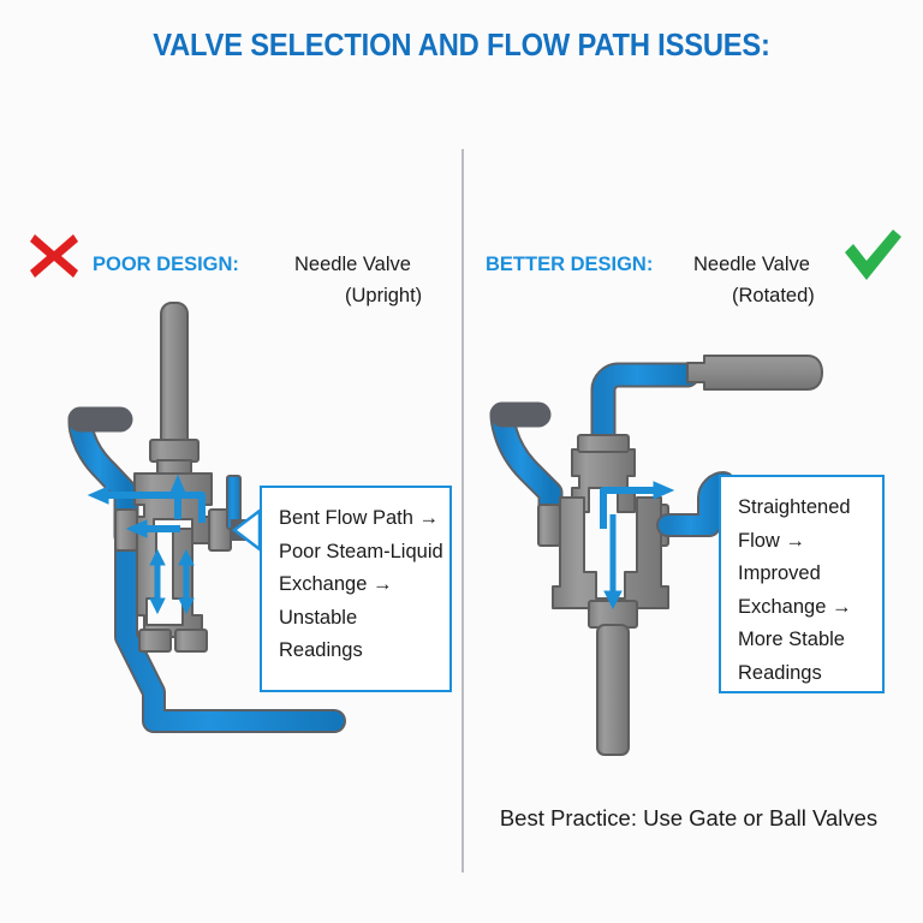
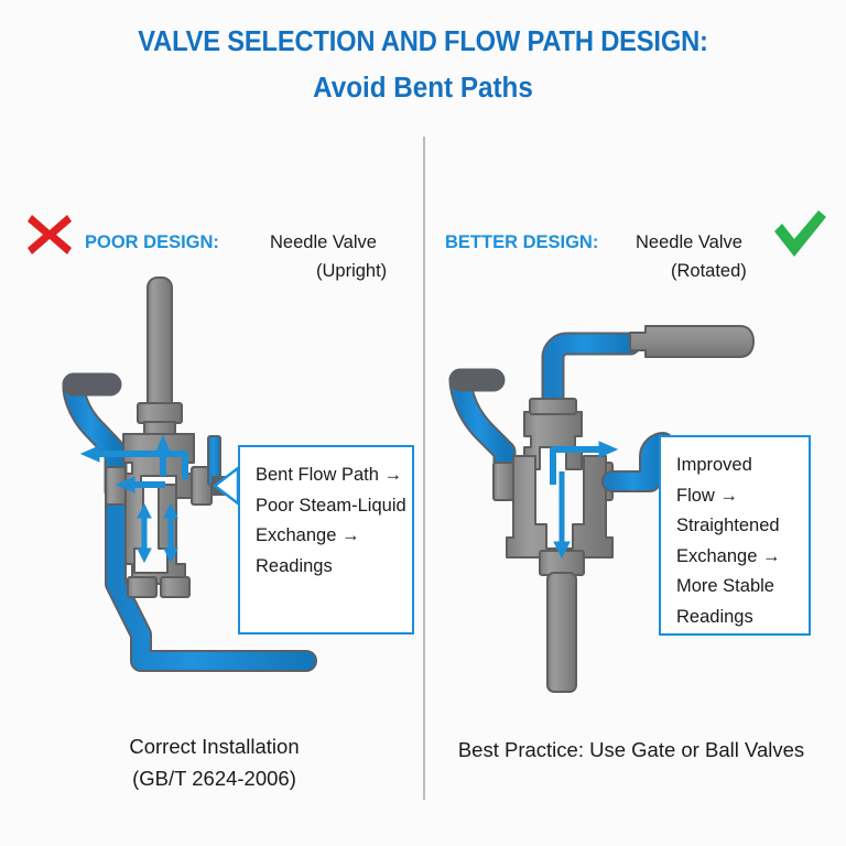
- VALVE SELECTION AND FLOW PATH ISSUES:
+ VALVE SELECTION AND FLOW PATH DESIGN:
+ Avoid Bent Paths
  POOR DESIGN:
  Needle Valve
  (Upright)
  BETTER DESIGN:
  Needle Valve
  (Rotated)
  Bent Flow Path →
  Poor Steam-Liquid
  Exchange →
- Unstable
  Readings
- Straightened
+ Improved
  Flow →
- Improved
+ Straightened
  Exchange →
  More Stable
  Readings
+ Correct Installation
+ (GB/T 2624-2006)
  Best Practice: Use Gate or Ball Valves
